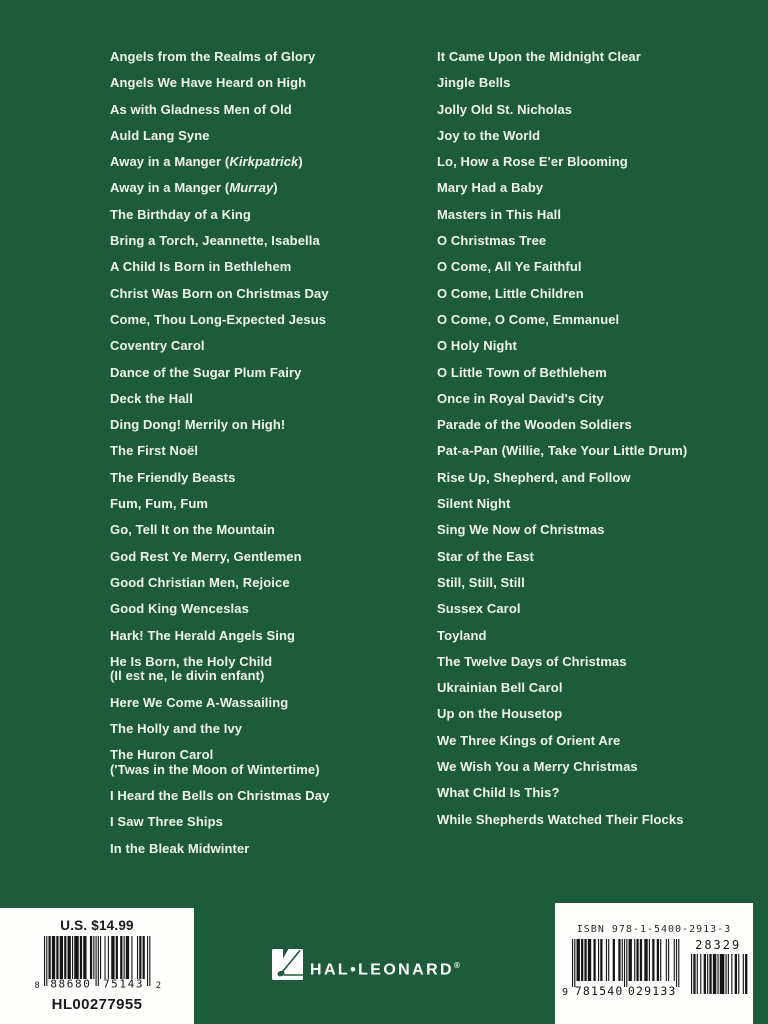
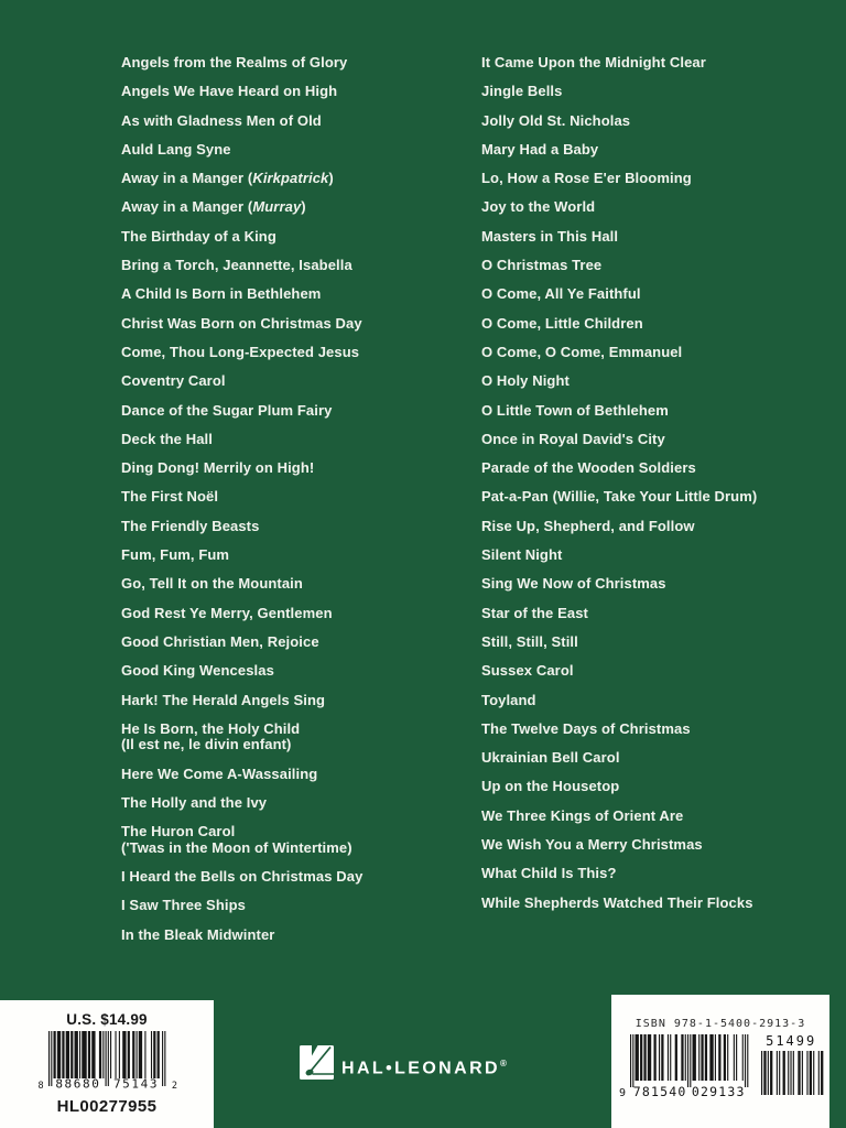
  Angels from the Realms of Glory
  Angels We Have Heard on High
  As with Gladness Men of Old
  Auld Lang Syne
  Away in a Manger (Kirkpatrick)
  Away in a Manger (Murray)
  The Birthday of a King
  Bring a Torch, Jeannette, Isabella
  A Child Is Born in Bethlehem
  Christ Was Born on Christmas Day
  Come, Thou Long-Expected Jesus
  Coventry Carol
  Dance of the Sugar Plum Fairy
  Deck the Hall
  Ding Dong! Merrily on High!
  The First Noël
  The Friendly Beasts
  Fum, Fum, Fum
  Go, Tell It on the Mountain
  God Rest Ye Merry, Gentlemen
  Good Christian Men, Rejoice
  Good King Wenceslas
  Hark! The Herald Angels Sing
  He Is Born, the Holy Child
  (Il est ne, le divin enfant)
  Here We Come A-Wassailing
  The Holly and the Ivy
  The Huron Carol
  ('Twas in the Moon of Wintertime)
  I Heard the Bells on Christmas Day
  I Saw Three Ships
  In the Bleak Midwinter
  It Came Upon the Midnight Clear
  Jingle Bells
  Jolly Old St. Nicholas
- Joy to the World
+ Mary Had a Baby
  Lo, How a Rose E'er Blooming
- Mary Had a Baby
+ Joy to the World
  Masters in This Hall
  O Christmas Tree
  O Come, All Ye Faithful
  O Come, Little Children
  O Come, O Come, Emmanuel
  O Holy Night
  O Little Town of Bethlehem
  Once in Royal David's City
  Parade of the Wooden Soldiers
  Pat-a-Pan (Willie, Take Your Little Drum)
  Rise Up, Shepherd, and Follow
  Silent Night
  Sing We Now of Christmas
  Star of the East
  Still, Still, Still
  Sussex Carol
  Toyland
  The Twelve Days of Christmas
  Ukrainian Bell Carol
  Up on the Housetop
  We Three Kings of Orient Are
  We Wish You a Merry Christmas
  What Child Is This?
  While Shepherds Watched Their Flocks
  U.S. $14.99
  88680
  75143
  8
  2
  HL00277955
  HAL•LEONARD®
  ISBN 978-1-5400-2913-3
  781540
  029133
  9
- 28329
+ 51499
